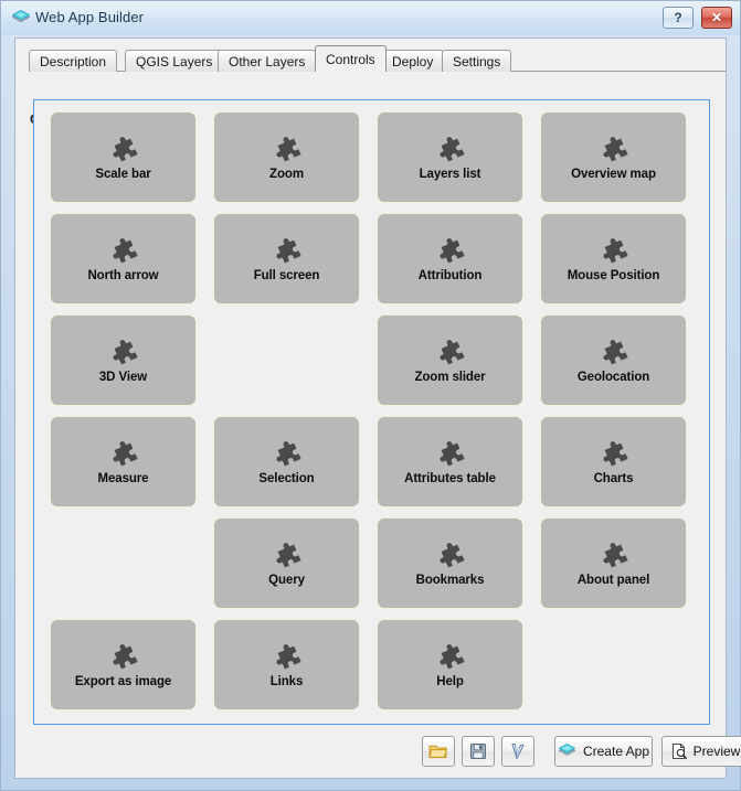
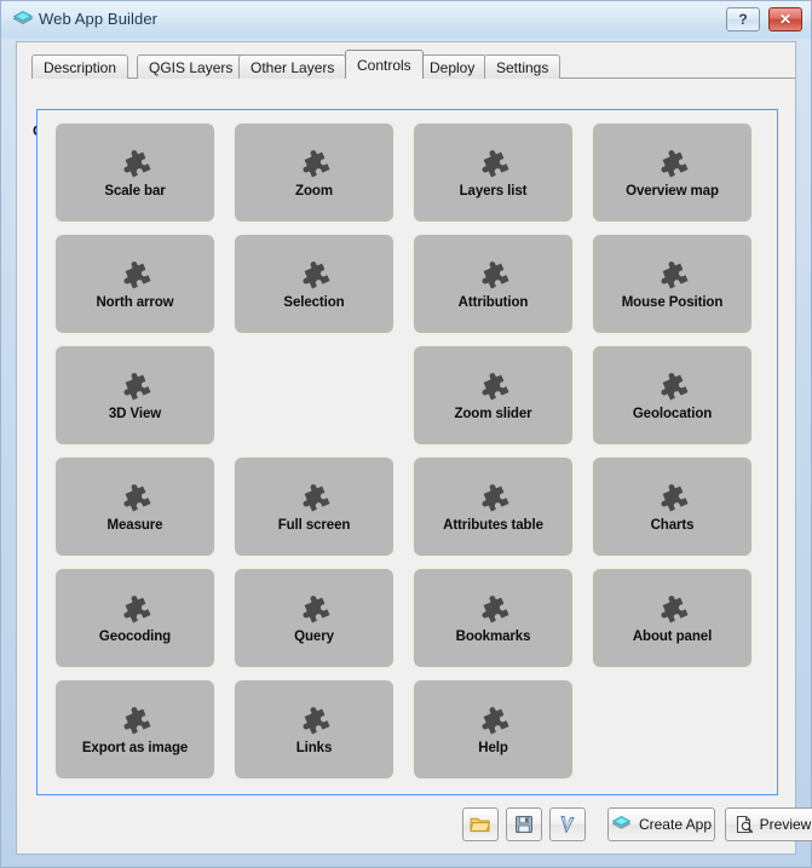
  Web App Builder
  ?
  ✕
  Description
  QGIS Layers
  Other Layers
  Controls
  Deploy
  Settings
  Scale bar
  Zoom
  Layers list
  Overview map
  North arrow
- Full screen
+ Selection
  Attribution
  Mouse Position
  3D View
  Zoom slider
  Geolocation
  Measure
- Selection
+ Full screen
  Attributes table
  Charts
+ Geocoding
  Query
  Bookmarks
  About panel
  Export as image
  Links
  Help
  Create App
  Preview
